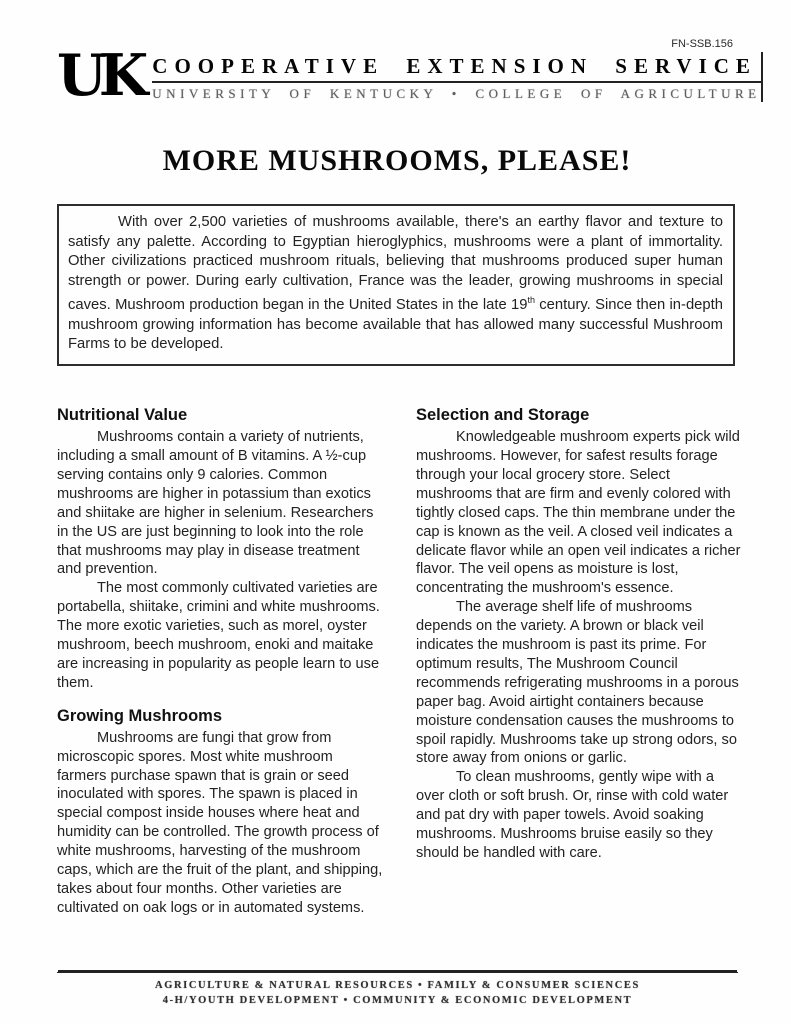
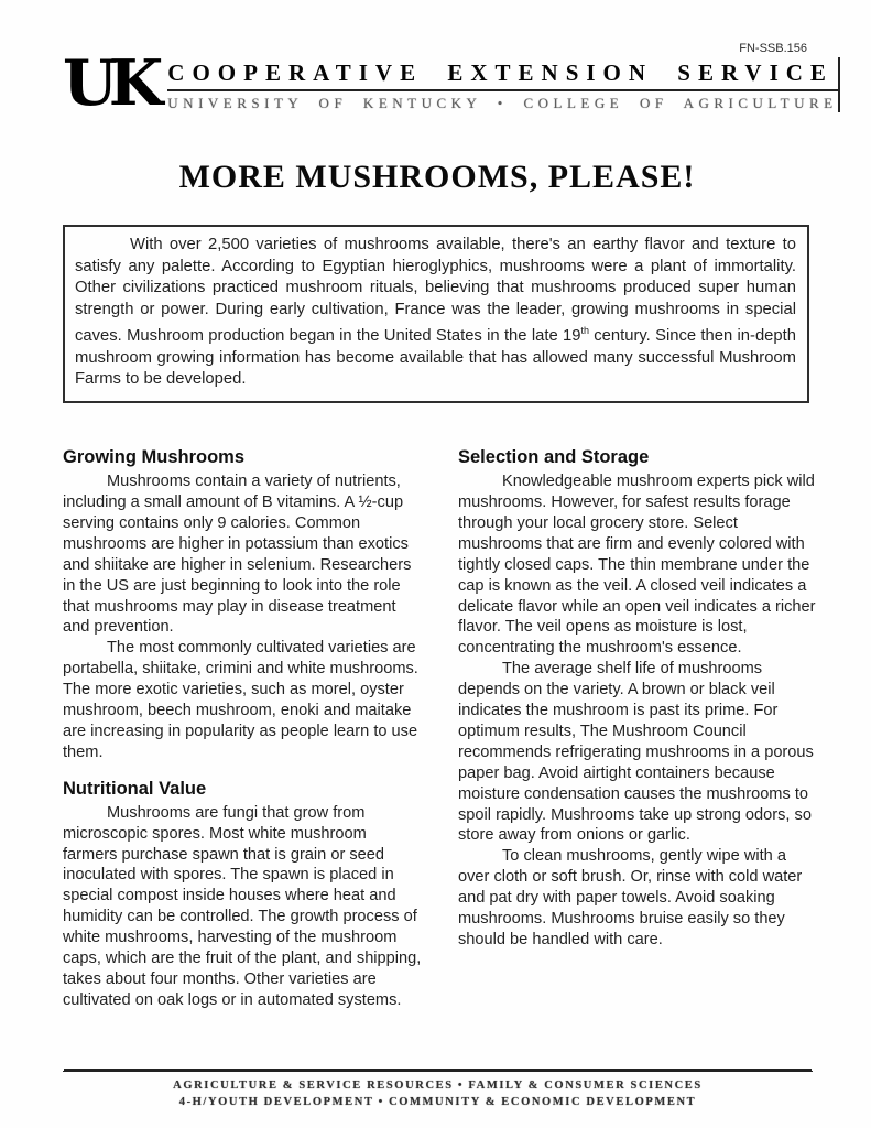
  FN-SSB.156
  UK
  COOPERATIVE EXTENSION SERVICE
  UNIVERSITY OF KENTUCKY • COLLEGE OF AGRICULTURE
  MORE MUSHROOMS, PLEASE!
  With over 2,500 varieties of mushrooms available, there's an earthy flavor and texture to satisfy any palette. According to Egyptian hieroglyphics, mushrooms were a plant of immortality. Other civilizations practiced mushroom rituals, believing that mushrooms produced super human strength or power. During early cultivation, France was the leader, growing mushrooms in special caves. Mushroom production began in the United States in the late 19th century. Since then in-depth mushroom growing information has become available that has allowed many successful Mushroom Farms to be developed.
- Nutritional Value
+ Growing Mushrooms
  Mushrooms contain a variety of nutrients, including a small amount of B vitamins. A ½-cup serving contains only 9 calories. Common mushrooms are higher in potassium than exotics and shiitake are higher in selenium. Researchers in the US are just beginning to look into the role that mushrooms may play in disease treatment and prevention.
  The most commonly cultivated varieties are portabella, shiitake, crimini and white mushrooms. The more exotic varieties, such as morel, oyster mushroom, beech mushroom, enoki and maitake are increasing in popularity as people learn to use them.
- Growing Mushrooms
+ Nutritional Value
  Mushrooms are fungi that grow from microscopic spores. Most white mushroom farmers purchase spawn that is grain or seed inoculated with spores. The spawn is placed in special compost inside houses where heat and humidity can be controlled. The growth process of white mushrooms, harvesting of the mushroom caps, which are the fruit of the plant, and shipping, takes about four months. Other varieties are cultivated on oak logs or in automated systems.
  Selection and Storage
  Knowledgeable mushroom experts pick wild mushrooms. However, for safest results forage through your local grocery store. Select mushrooms that are firm and evenly colored with tightly closed caps. The thin membrane under the cap is known as the veil. A closed veil indicates a delicate flavor while an open veil indicates a richer flavor. The veil opens as moisture is lost, concentrating the mushroom's essence.
  The average shelf life of mushrooms depends on the variety. A brown or black veil indicates the mushroom is past its prime. For optimum results, The Mushroom Council recommends refrigerating mushrooms in a porous paper bag. Avoid airtight containers because moisture condensation causes the mushrooms to spoil rapidly. Mushrooms take up strong odors, so store away from onions or garlic.
  To clean mushrooms, gently wipe with a over cloth or soft brush. Or, rinse with cold water and pat dry with paper towels. Avoid soaking mushrooms. Mushrooms bruise easily so they should be handled with care.
- AGRICULTURE & NATURAL RESOURCES • FAMILY & CONSUMER SCIENCES
+ AGRICULTURE & SERVICE RESOURCES • FAMILY & CONSUMER SCIENCES
  4-H/YOUTH DEVELOPMENT • COMMUNITY & ECONOMIC DEVELOPMENT
